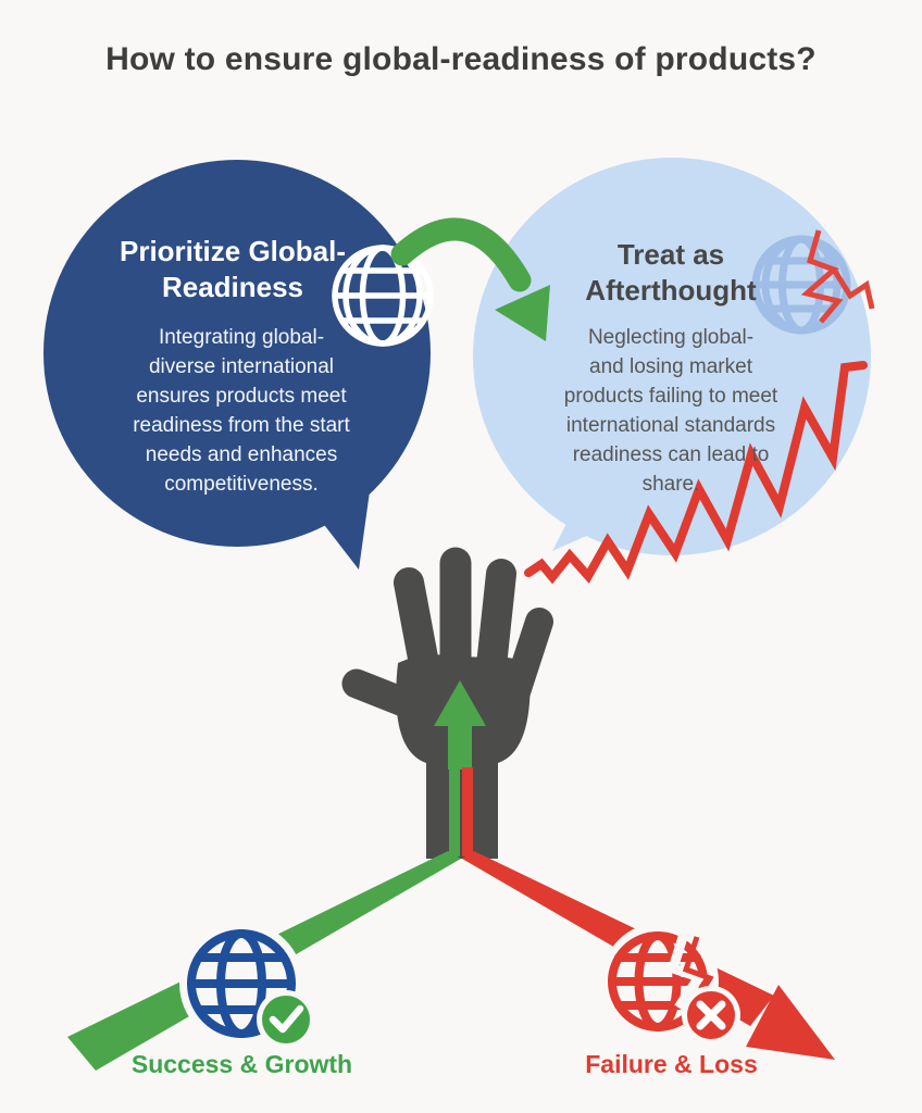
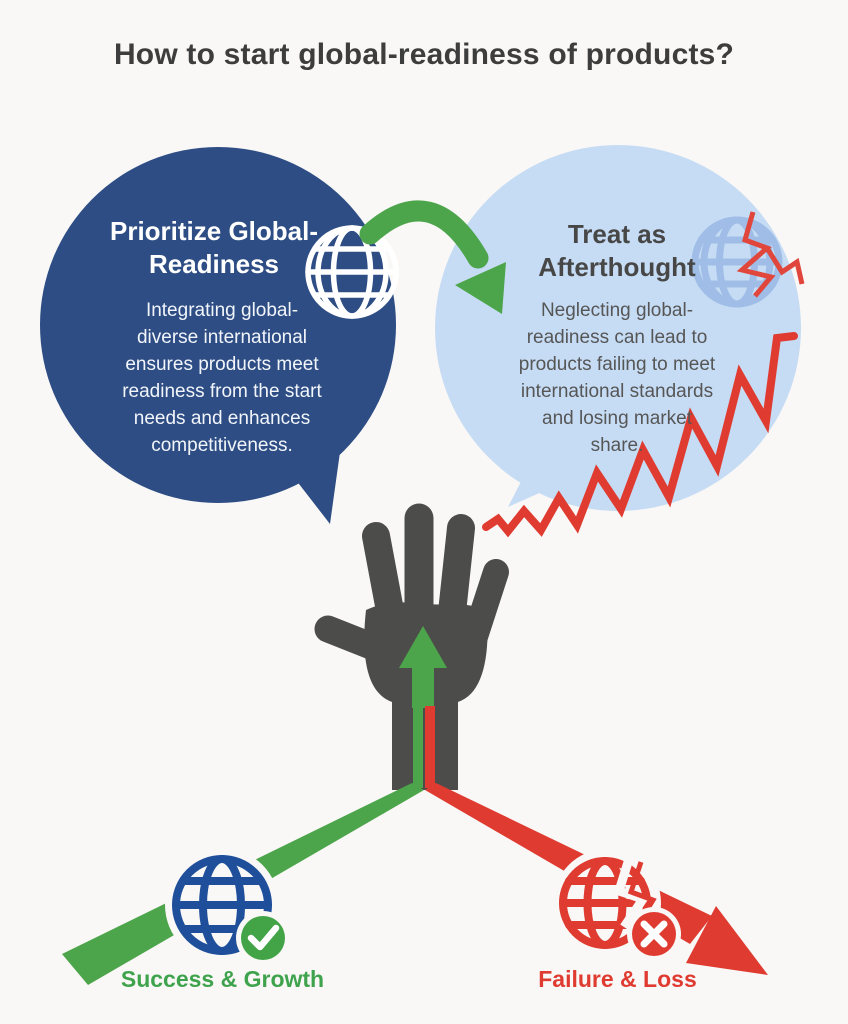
- How to ensure global-readiness of products?
+ How to start global-readiness of products?
  Prioritize Global-
  Readiness
  Integrating global-
  diverse international
  ensures products meet
  readiness from the start
  needs and enhances
  competitiveness.
  Treat as
  Afterthought
  Neglecting global-
- and losing market
+ readiness can lead to
  products failing to meet
  international standards
- readiness can lead to
+ and losing market
  share.
  Success & Growth
  Failure & Loss
